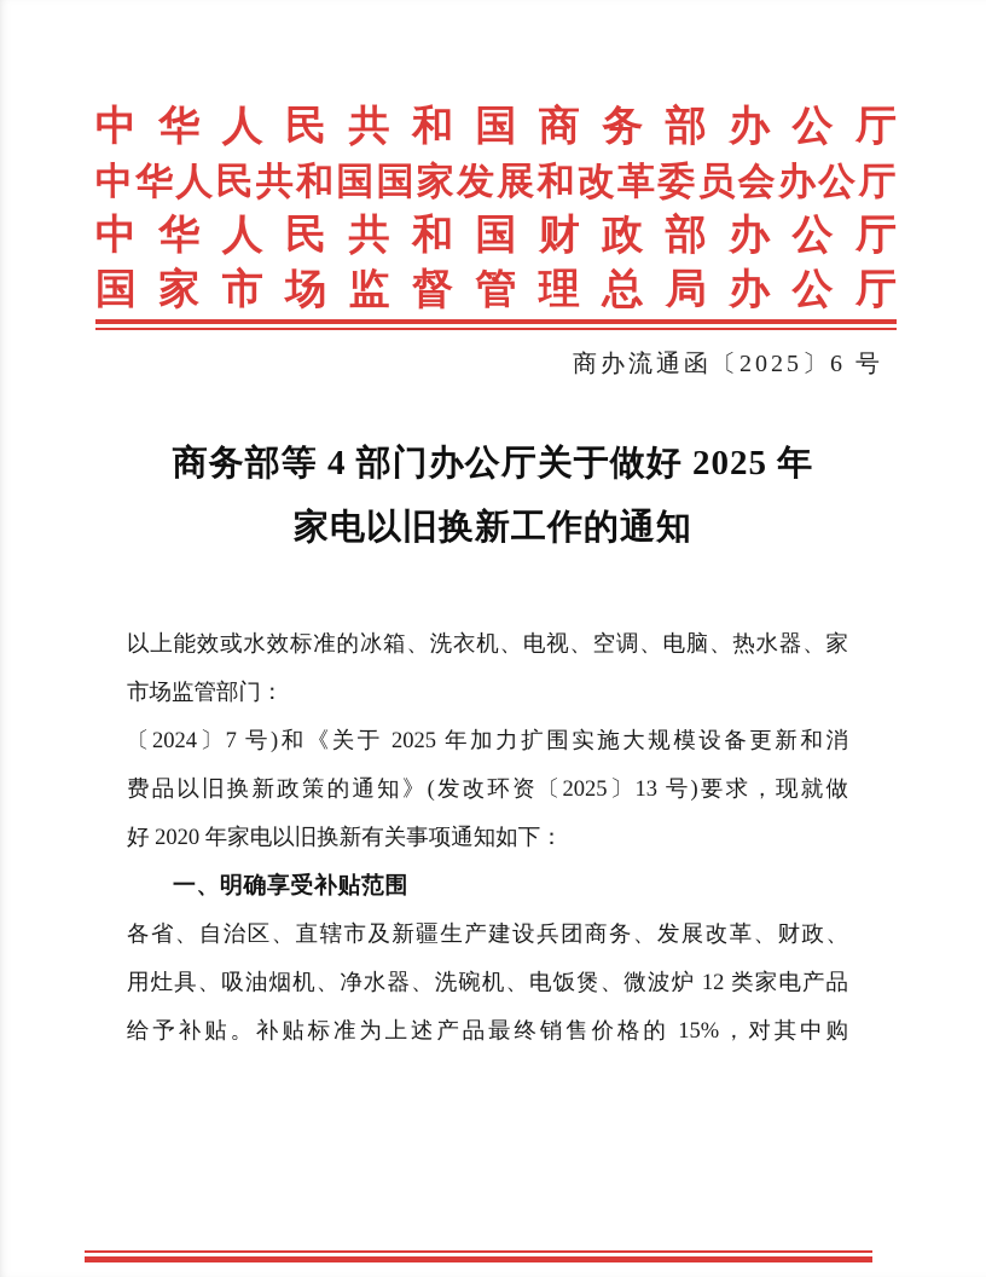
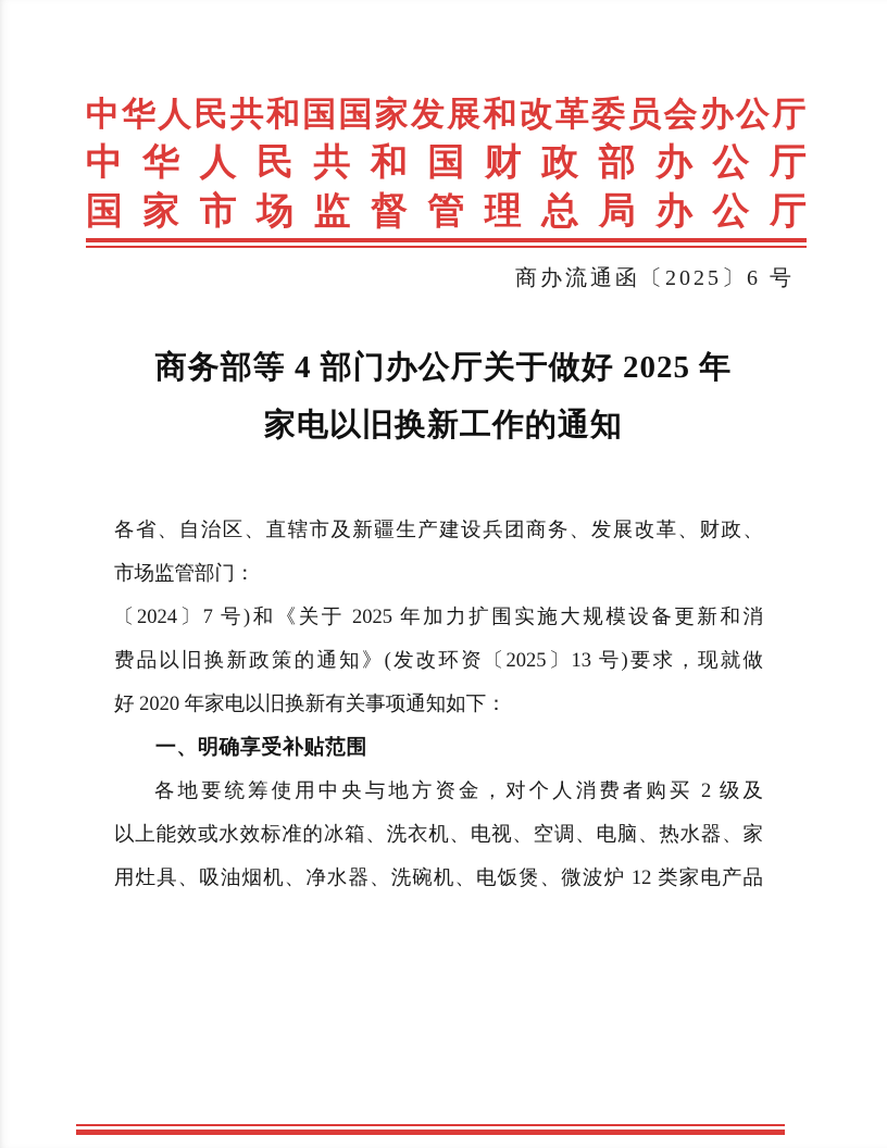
- 中华人民共和国商务部办公厅
  中华人民共和国国家发展和改革委员会办公厅
  中华人民共和国财政部办公厅
  国家市场监督管理总局办公厅
  商办流通函〔2025〕6 号
  商务部等 4 部门办公厅关于做好 2025 年
  家电以旧换新工作的通知
- 以上能效或水效标准的冰箱、洗衣机、电视、空调、电脑、热水器、家
+ 各省、自治区、直辖市及新疆生产建设兵团商务、发展改革、财政、
  市场监管部门：
  〔2024〕7 号)和《关于 2025 年加力扩围实施大规模设备更新和消
  费品以旧换新政策的通知》(发改环资〔2025〕13 号)要求，现就做
  好 2020 年家电以旧换新有关事项通知如下：
  一、明确享受补贴范围
+ 各地要统筹使用中央与地方资金，对个人消费者购买 2 级及
- 各省、自治区、直辖市及新疆生产建设兵团商务、发展改革、财政、
+ 以上能效或水效标准的冰箱、洗衣机、电视、空调、电脑、热水器、家
  用灶具、吸油烟机、净水器、洗碗机、电饭煲、微波炉 12 类家电产品
- 给予补贴。补贴标准为上述产品最终销售价格的 15%，对其中购
